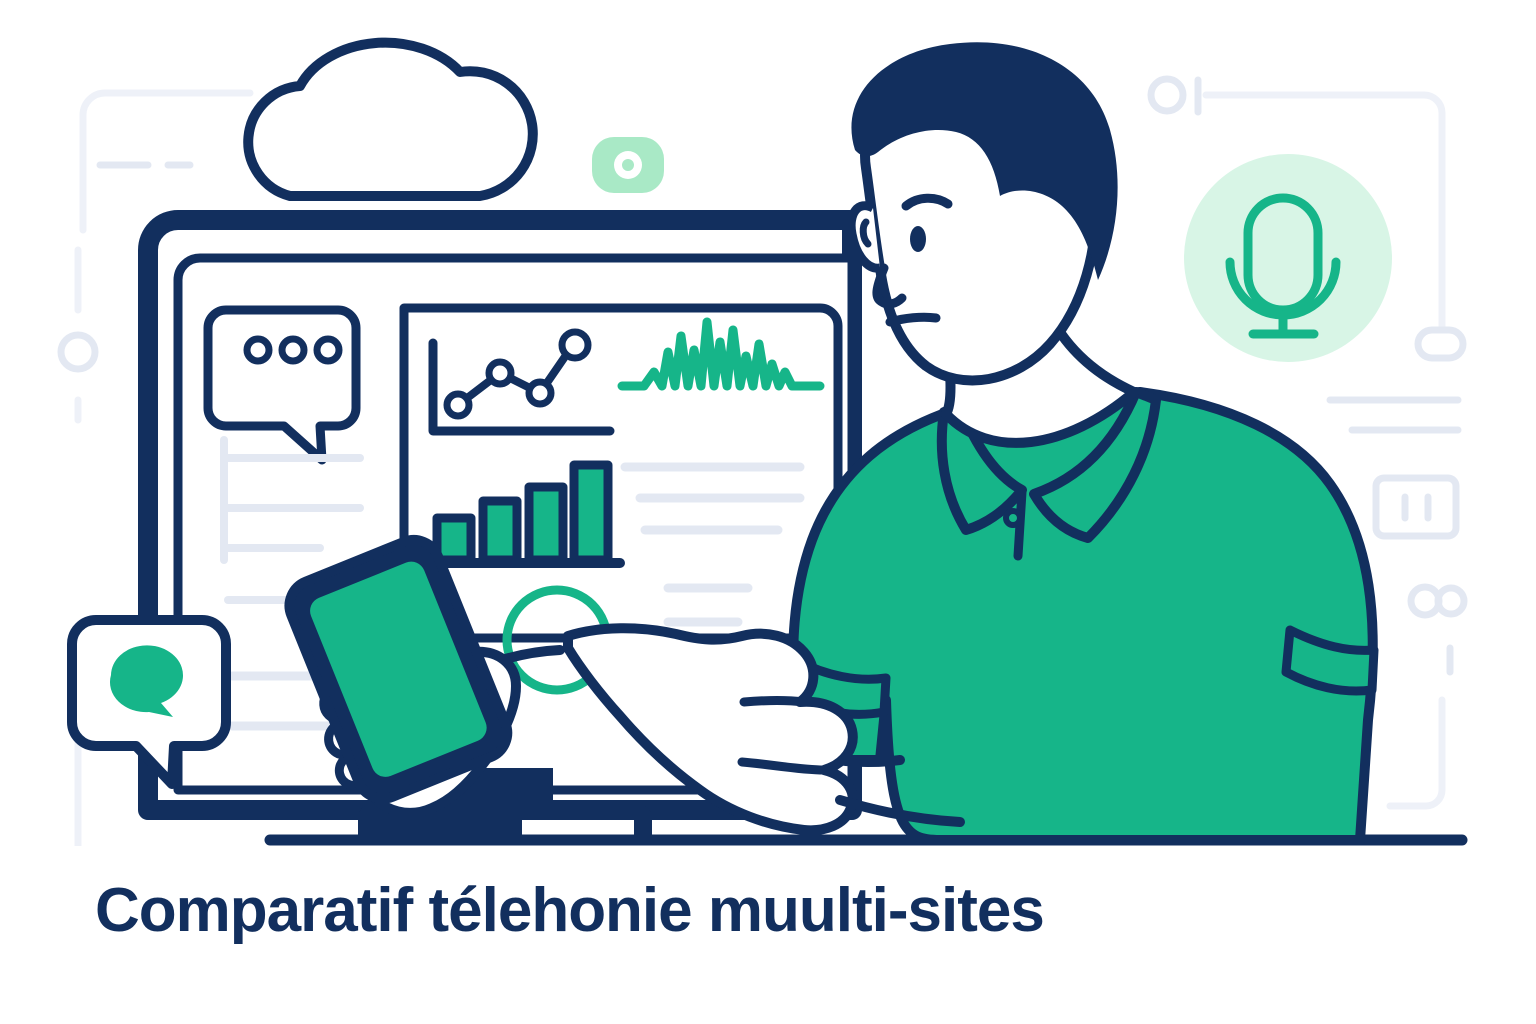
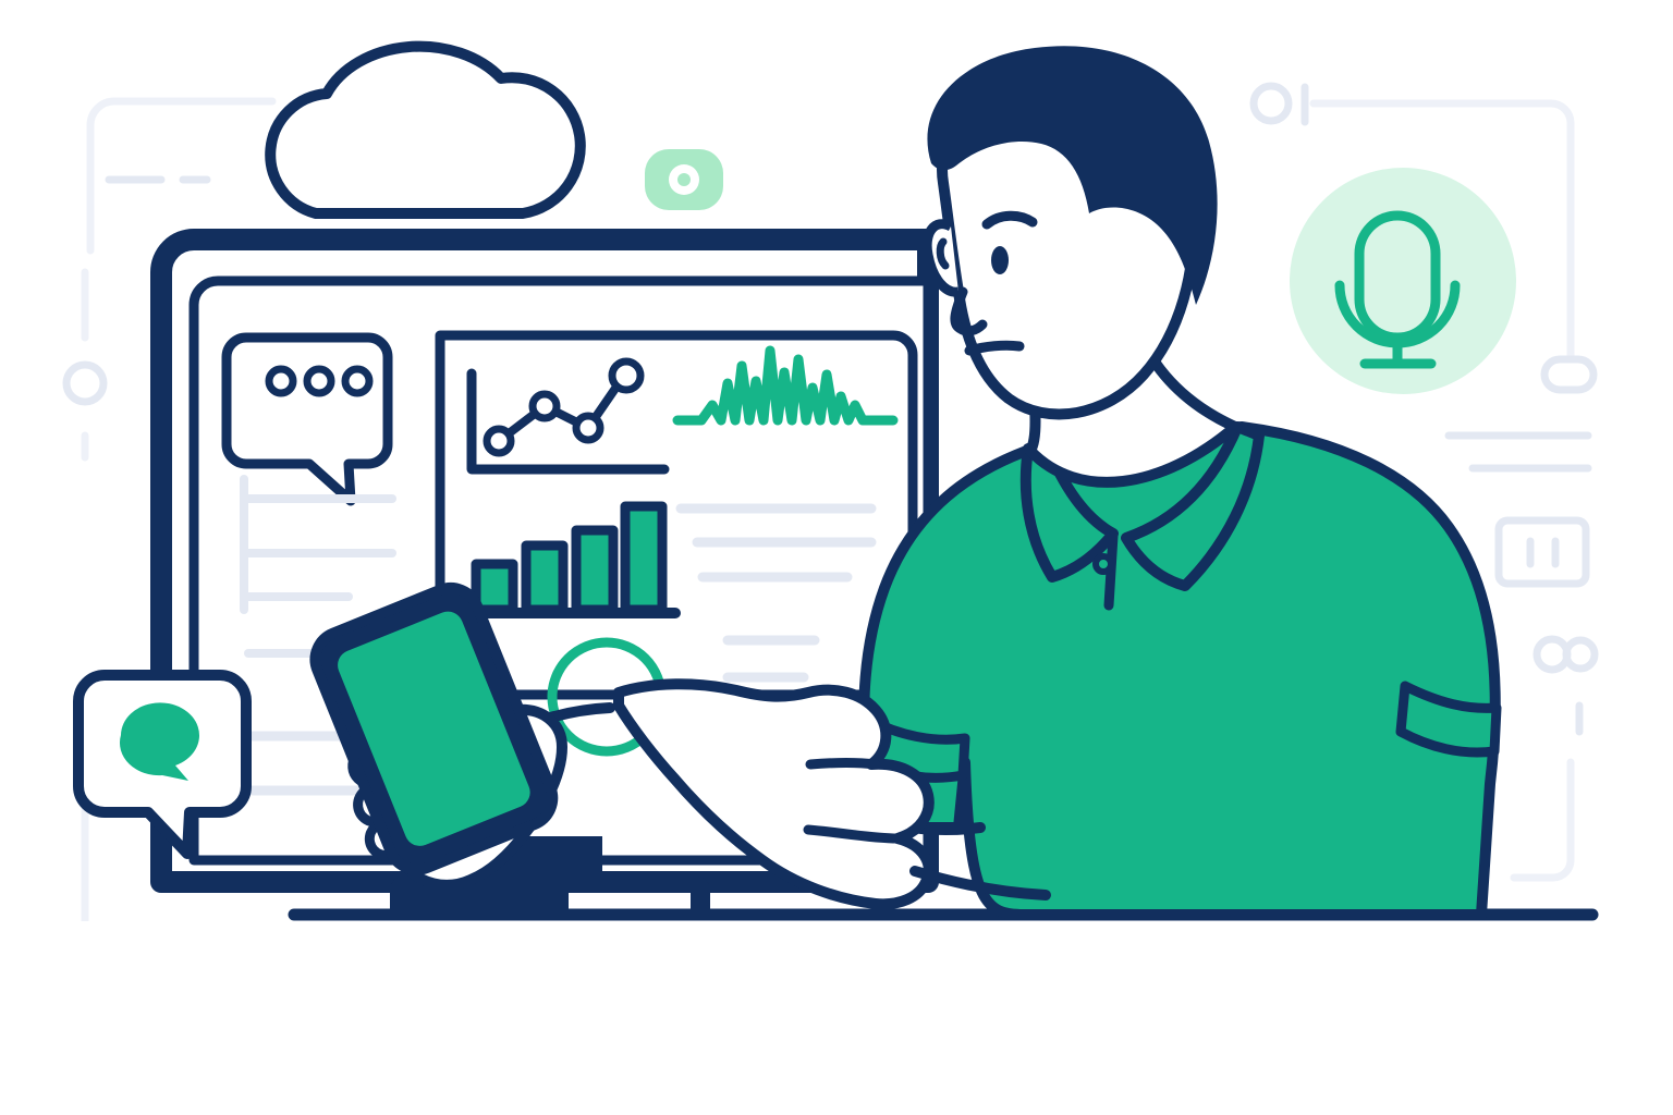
- Comparatif télehonie muulti-sites
